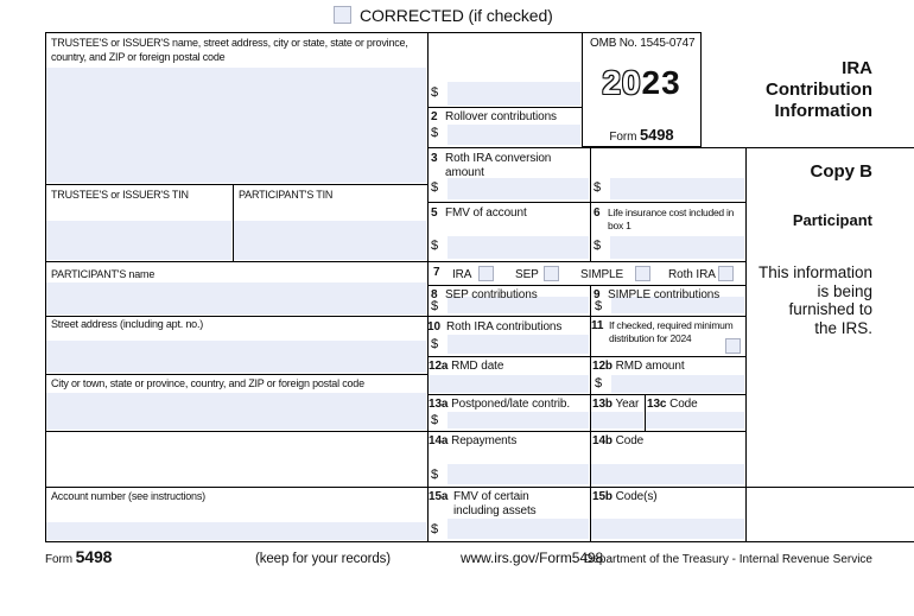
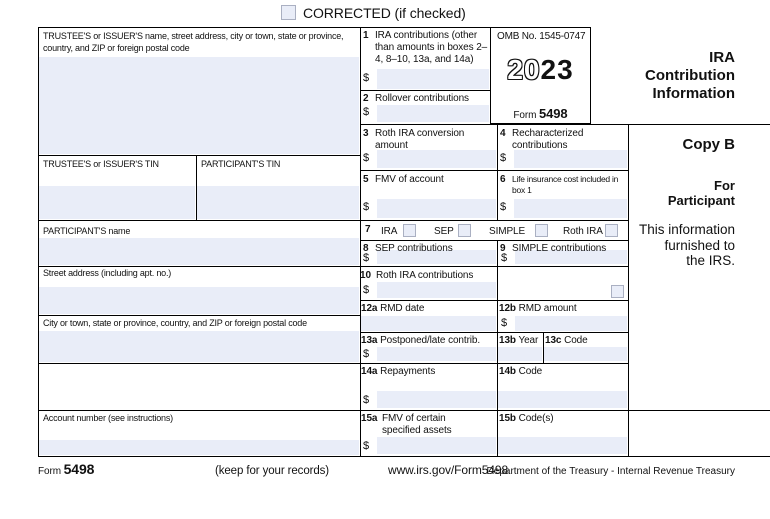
  CORRECTED (if checked)
- TRUSTEE'S or ISSUER'S name, street address, city or state, state or province, country, and ZIP or foreign postal code
+ TRUSTEE'S or ISSUER'S name, street address, city or town, state or province, country, and ZIP or foreign postal code
  TRUSTEE'S or ISSUER'S TIN
  PARTICIPANT'S TIN
  PARTICIPANT'S name
  Street address (including apt. no.)
  City or town, state or province, country, and ZIP or foreign postal code
  Account number (see instructions)
  OMB No. 1545-0747
  2023
  Form 5498
  IRA
  Contribution
  Information
  Copy B
+ For
  Participant
  This information
- is being
  furnished to
  the IRS.
+ 1
+ IRA contributions (other than amounts in boxes 2–4, 8–10, 13a, and 14a)
  $
  2
  Rollover contributions
  $
  3
  Roth IRA conversion amount
  $
+ 4
+ Recharacterized contributions
  $
  5
  FMV of account
  $
  6
  Life insurance cost included in box 1
  $
  7
  IRA
  SEP
  SIMPLE
  Roth IRA
  8
  SEP contributions
  $
  9
  SIMPLE contributions
  $
  10
  Roth IRA contributions
  $
- 11
- If checked, required minimum distribution for 2024
  12a RMD date
  12b RMD amount
  $
  13a Postponed/late contrib.
  $
  13b Year
  13c Code
  14a Repayments
  $
  14b Code
  15a
- FMV of certain including assets
+ FMV of certain specified assets
  $
  15b Code(s)
  Form 5498
  (keep for your records)
  www.irs.gov/Form5498
- Department of the Treasury - Internal Revenue Service
+ Department of the Treasury - Internal Revenue Treasury
